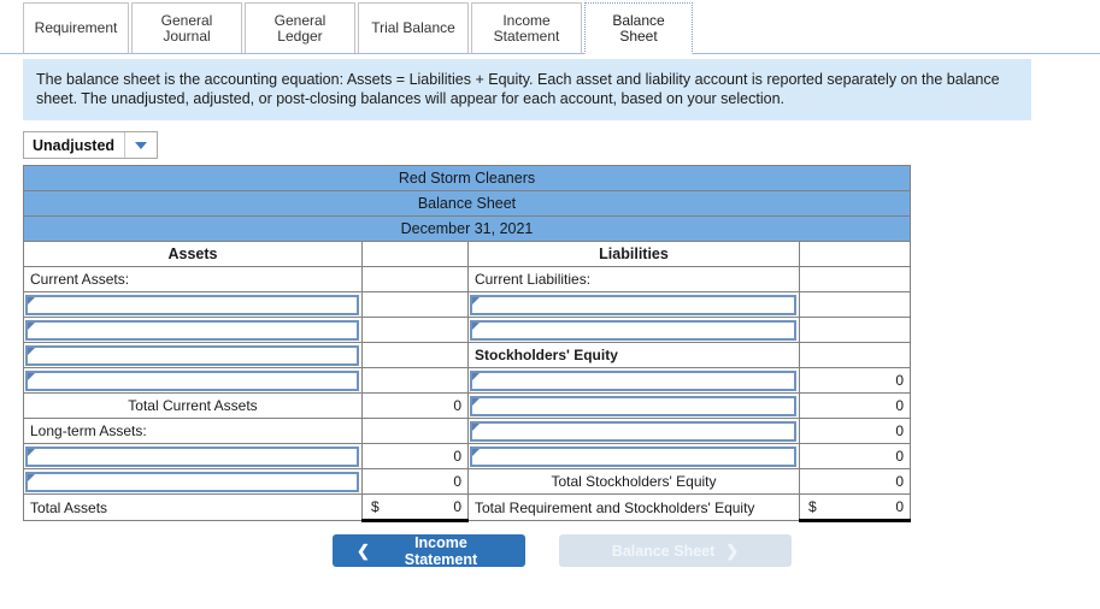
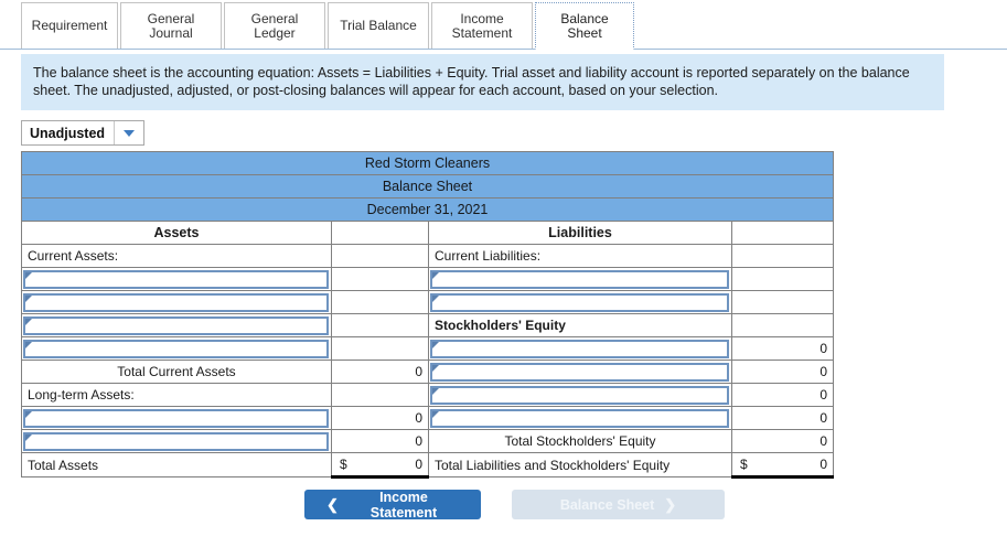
  Requirement
  General
  Journal
  General
  Ledger
  Trial Balance
  Income
  Statement
  Balance Sheet
- The balance sheet is the accounting equation: Assets = Liabilities + Equity. Each asset and liability account is reported separately on the balance sheet. The unadjusted, adjusted, or post-closing balances will appear for each account, based on your selection.
+ The balance sheet is the accounting equation: Assets = Liabilities + Equity. Trial asset and liability account is reported separately on the balance sheet. The unadjusted, adjusted, or post-closing balances will appear for each account, based on your selection.
  Unadjusted
  Red Storm Cleaners
  Balance Sheet
  December 31, 2021
  Assets		Liabilities
  Current Assets:		Current Liabilities:
  		Stockholders' Equity
  			0
  Total Current Assets	0		0
  Long-term Assets:			0
  	0		0
  	0	Total Stockholders' Equity	0
- Total Assets	$ 0	Total Requirement and Stockholders' Equity	$ 0
+ Total Assets	$ 0	Total Liabilities and Stockholders' Equity	$ 0
  ❮
  Income Statement
  Balance Sheet
  ❯
